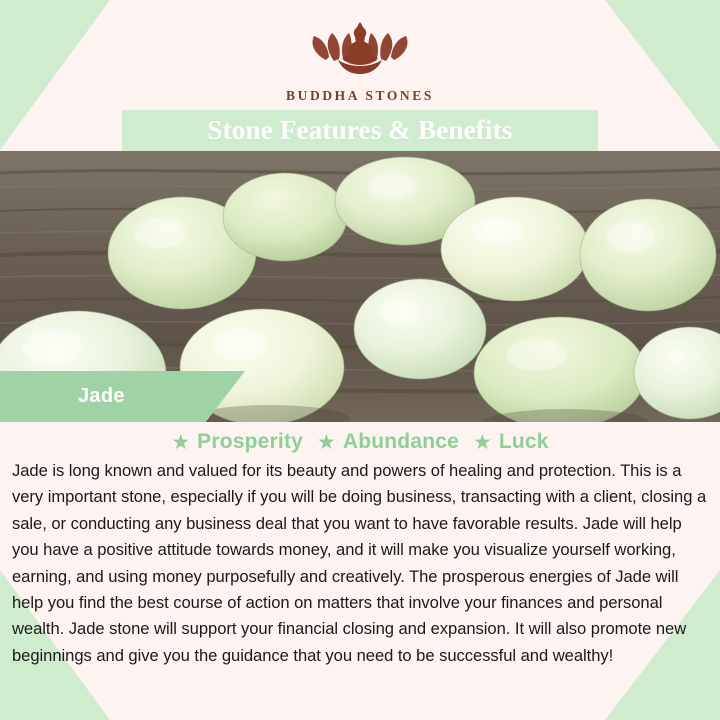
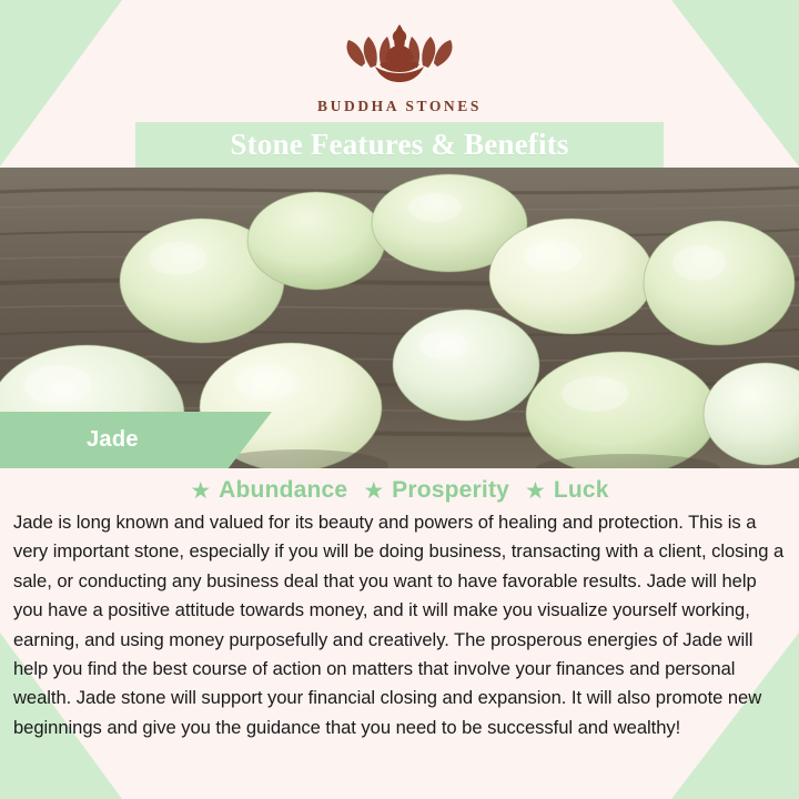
  BUDDHA STONES
  Stone Features & Benefits
  Jade
  ★
- Prosperity
+ Abundance
  ★
- Abundance
+ Prosperity
  ★
  Luck
  Jade is long known and valued for its beauty and powers of healing and protection. This is a very important stone, especially if you will be doing business, transacting with a client, closing a sale, or conducting any business deal that you want to have favorable results. Jade will help you have a positive attitude towards money, and it will make you visualize yourself working, earning, and using money purposefully and creatively. The prosperous energies of Jade will help you find the best course of action on matters that involve your finances and personal wealth. Jade stone will support your financial closing and expansion. It will also promote new beginnings and give you the guidance that you need to be successful and wealthy!
